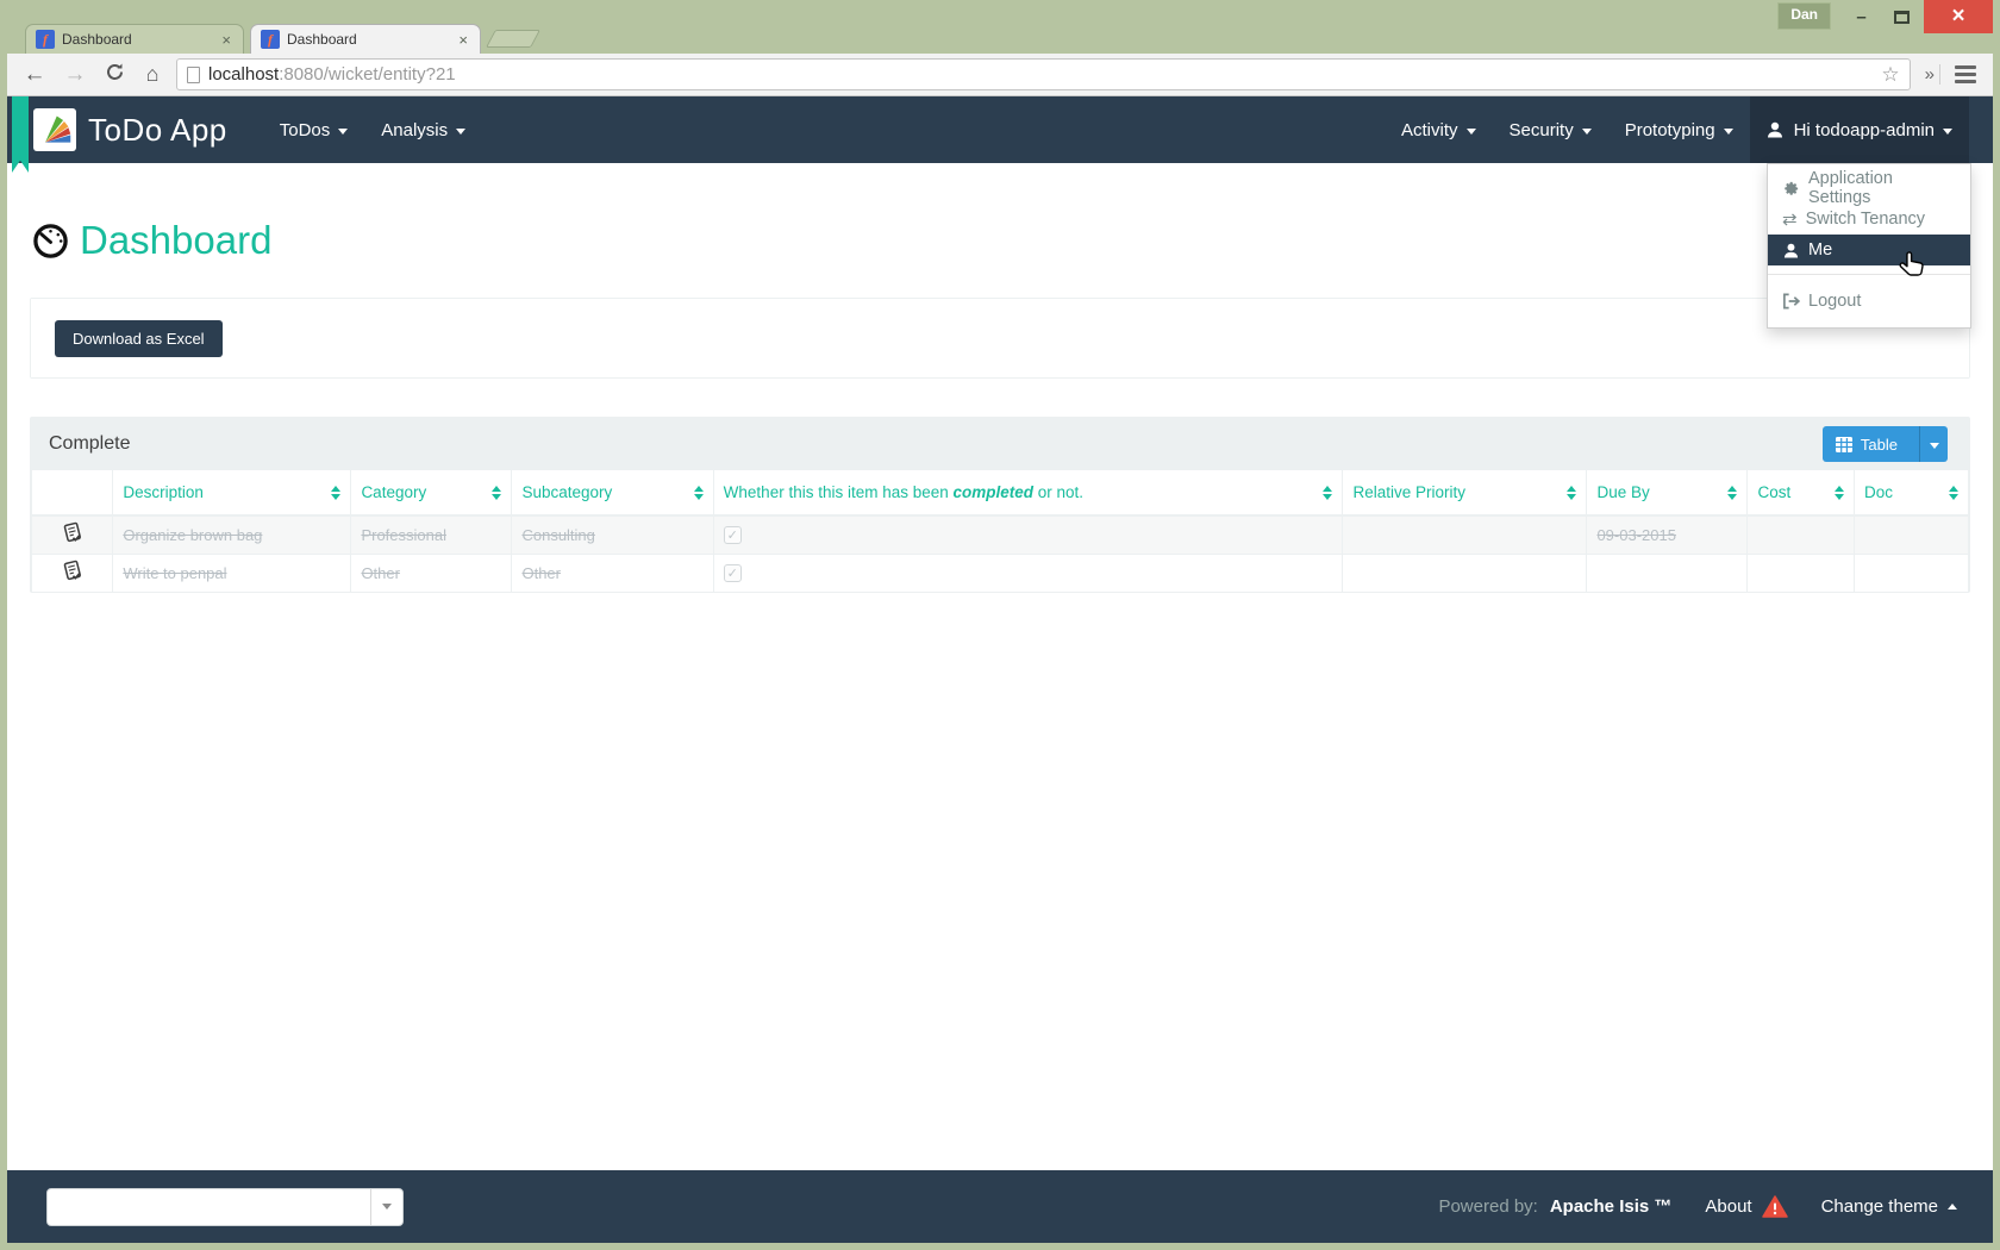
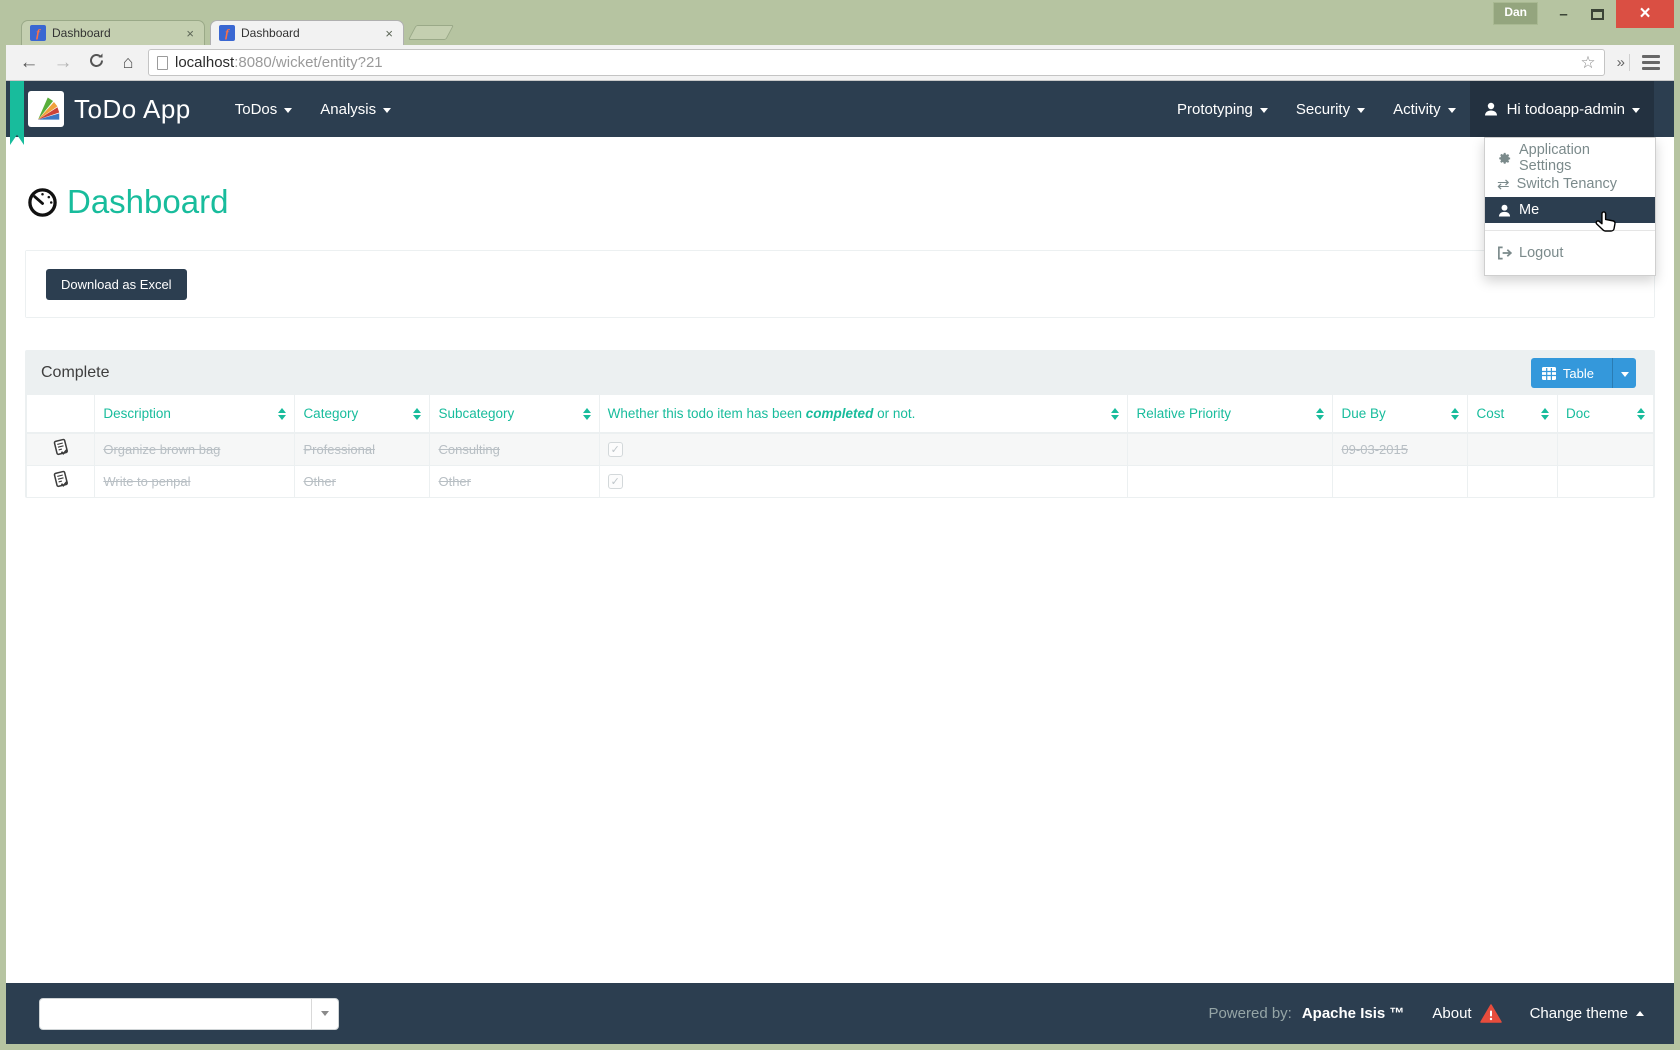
  f
  Dashboard
  ×
  f
  Dashboard
  ×
  Dan
  –
  ×
  ←
  →
  ⌂
  localhost:8080/wicket/entity?21
  ☆
  »
  ToDo App
  ToDos
  Analysis
- Activity
+ Prototyping
  Security
- Prototyping
+ Activity
  Hi todoapp-admin
  Dashboard
  Download as Excel
  Complete
  Table
- 	Description	Category	Subcategory	Whether this this item has been completed or not.	Relative Priority	Due By	Cost	Doc
+ 	Description	Category	Subcategory	Whether this todo item has been completed or not.	Relative Priority	Due By	Cost	Doc
  	Organize brown bag	Professional	Consulting	✓		09-03-2015
  	Write to penpal	Other	Other	✓
  Powered by:
  Apache Isis ™
  About
  Change theme
  Application Settings
  ⇄
  Switch Tenancy
  Me
  Logout
